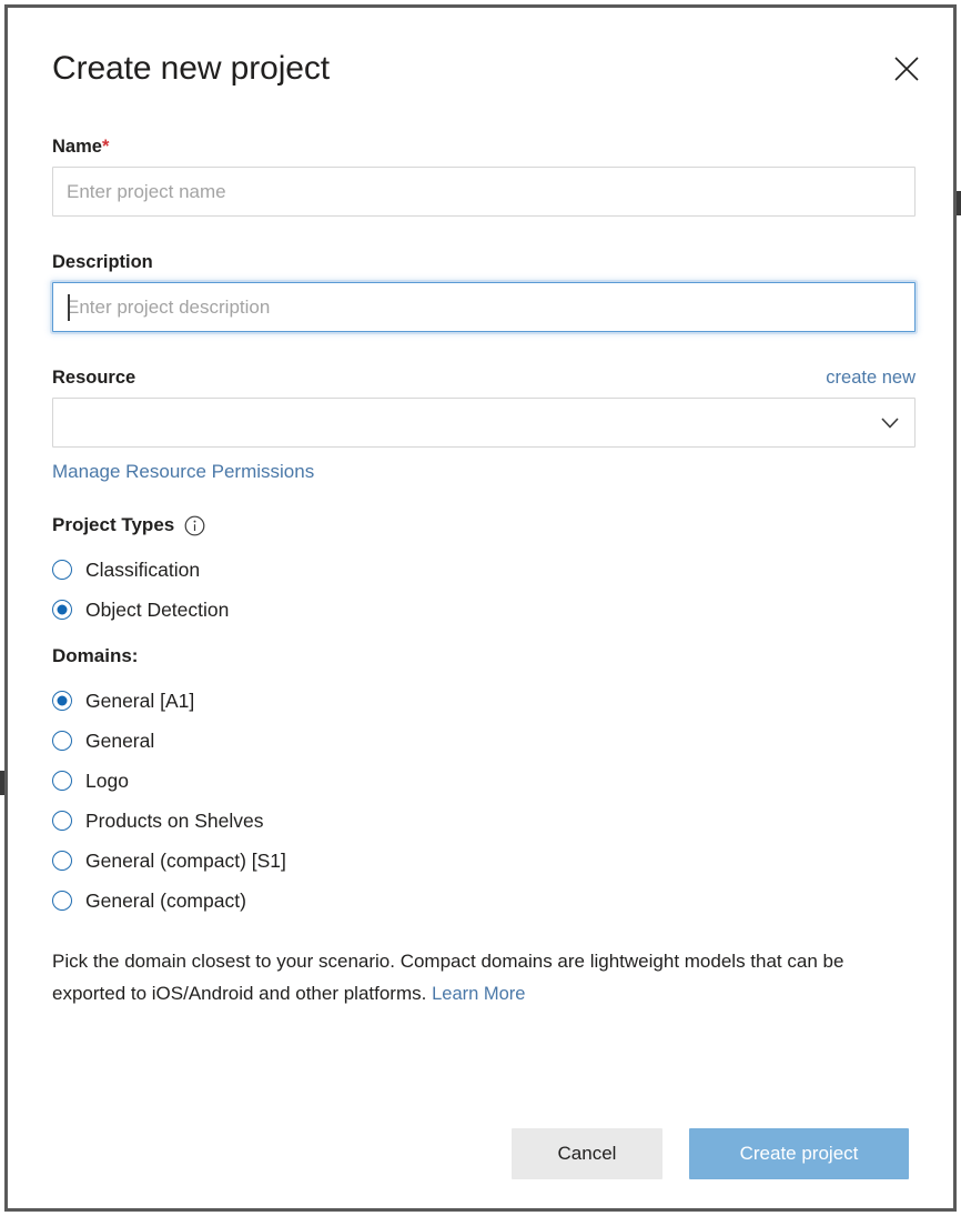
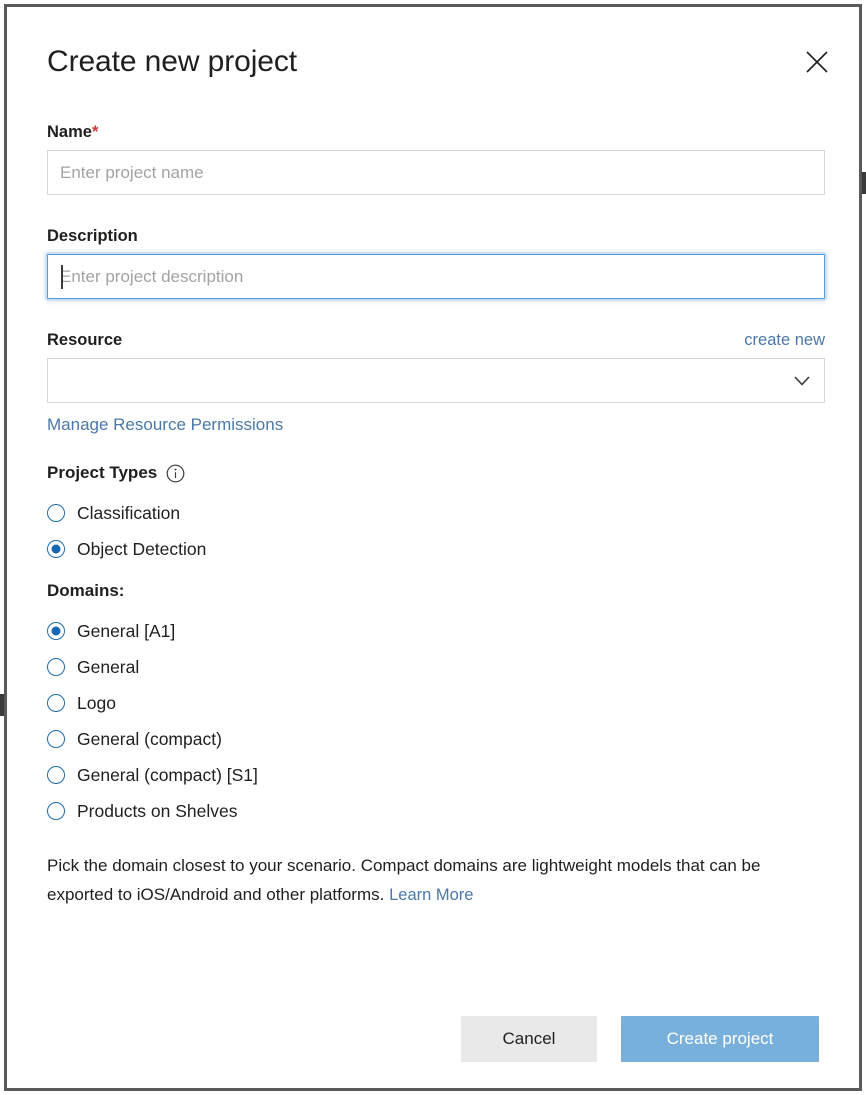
  Create new project
  Name*
  Enter project name
  Description
  Enter project description
  Resource
  create new
  Manage Resource Permissions
  Project Types
  Classification
  Object Detection
  Domains:
  General [A1]
  General
  Logo
- Products on Shelves
+ General (compact)
  General (compact) [S1]
- General (compact)
+ Products on Shelves
  Pick the domain closest to your scenario. Compact domains are lightweight models that can be exported to iOS/Android and other platforms. Learn More
  Cancel
  Create project
